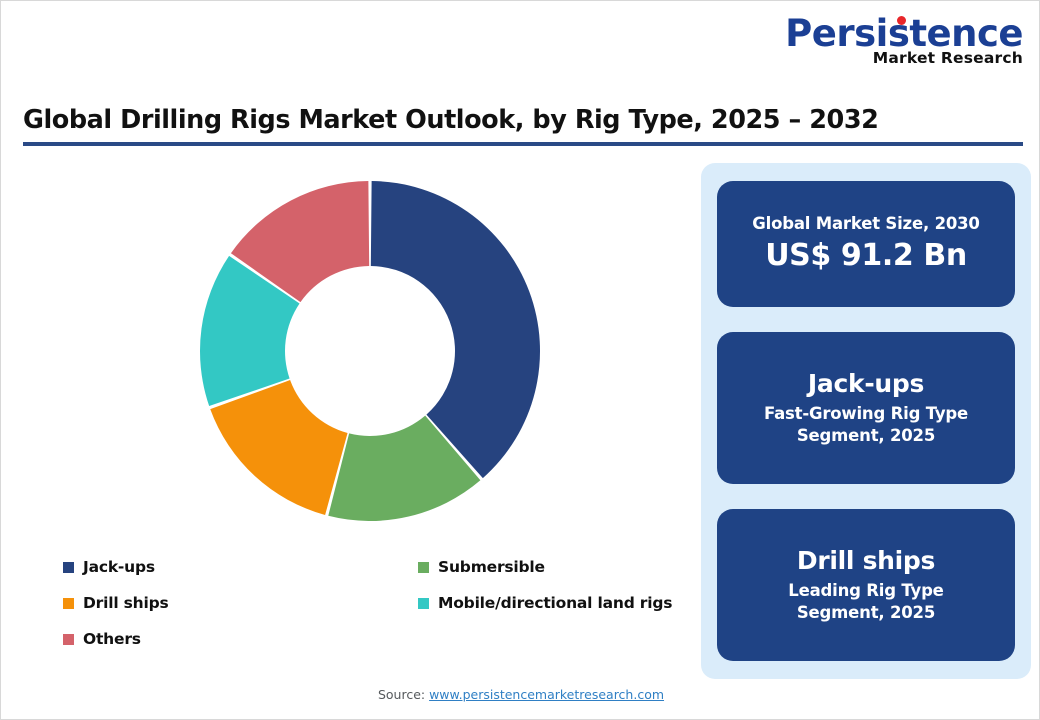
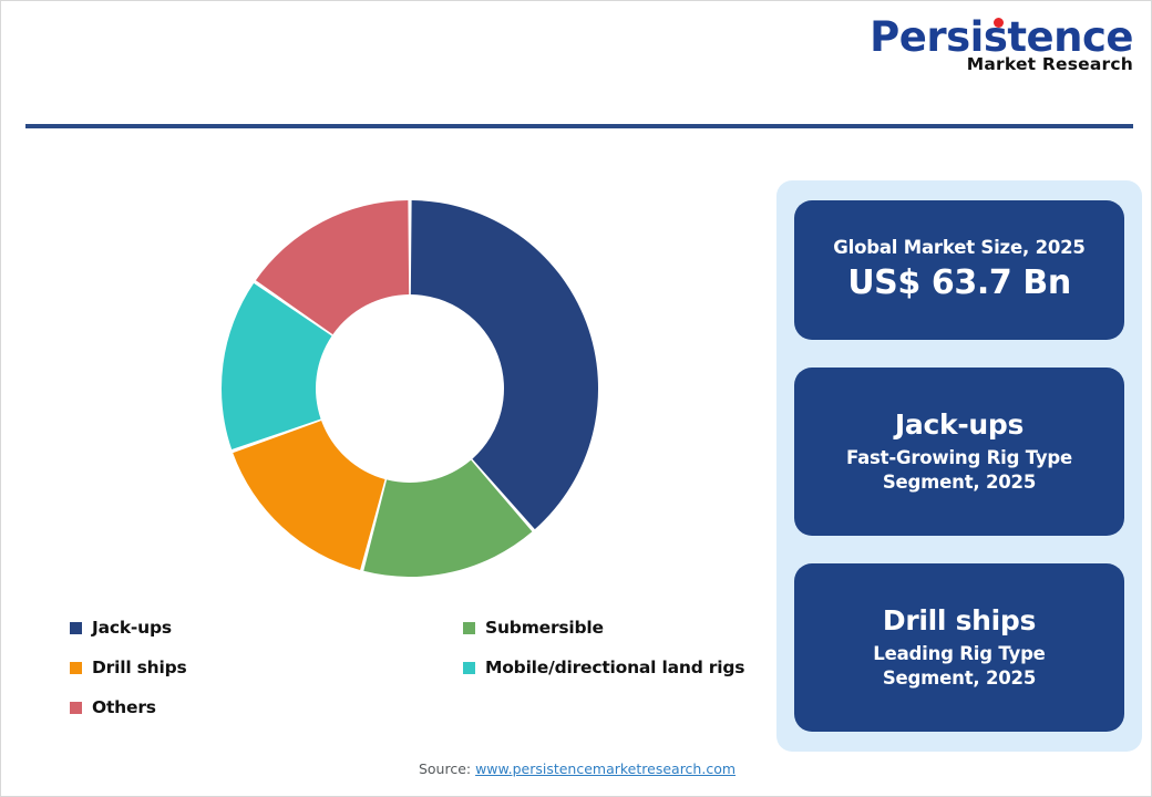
  Persistence
  Market Research
- Global Drilling Rigs Market Outlook, by Rig Type, 2025 – 2032
  Jack-ups
  Submersible
  Drill ships
  Mobile/directional land rigs
  Others
- Global Market Size, 2030
+ Global Market Size, 2025
- US$ 91.2 Bn
+ US$ 63.7 Bn
  Jack-ups
  Fast-Growing Rig Type
  Segment, 2025
  Drill ships
  Leading Rig Type
  Segment, 2025
  Source: www.persistencemarketresearch.com
